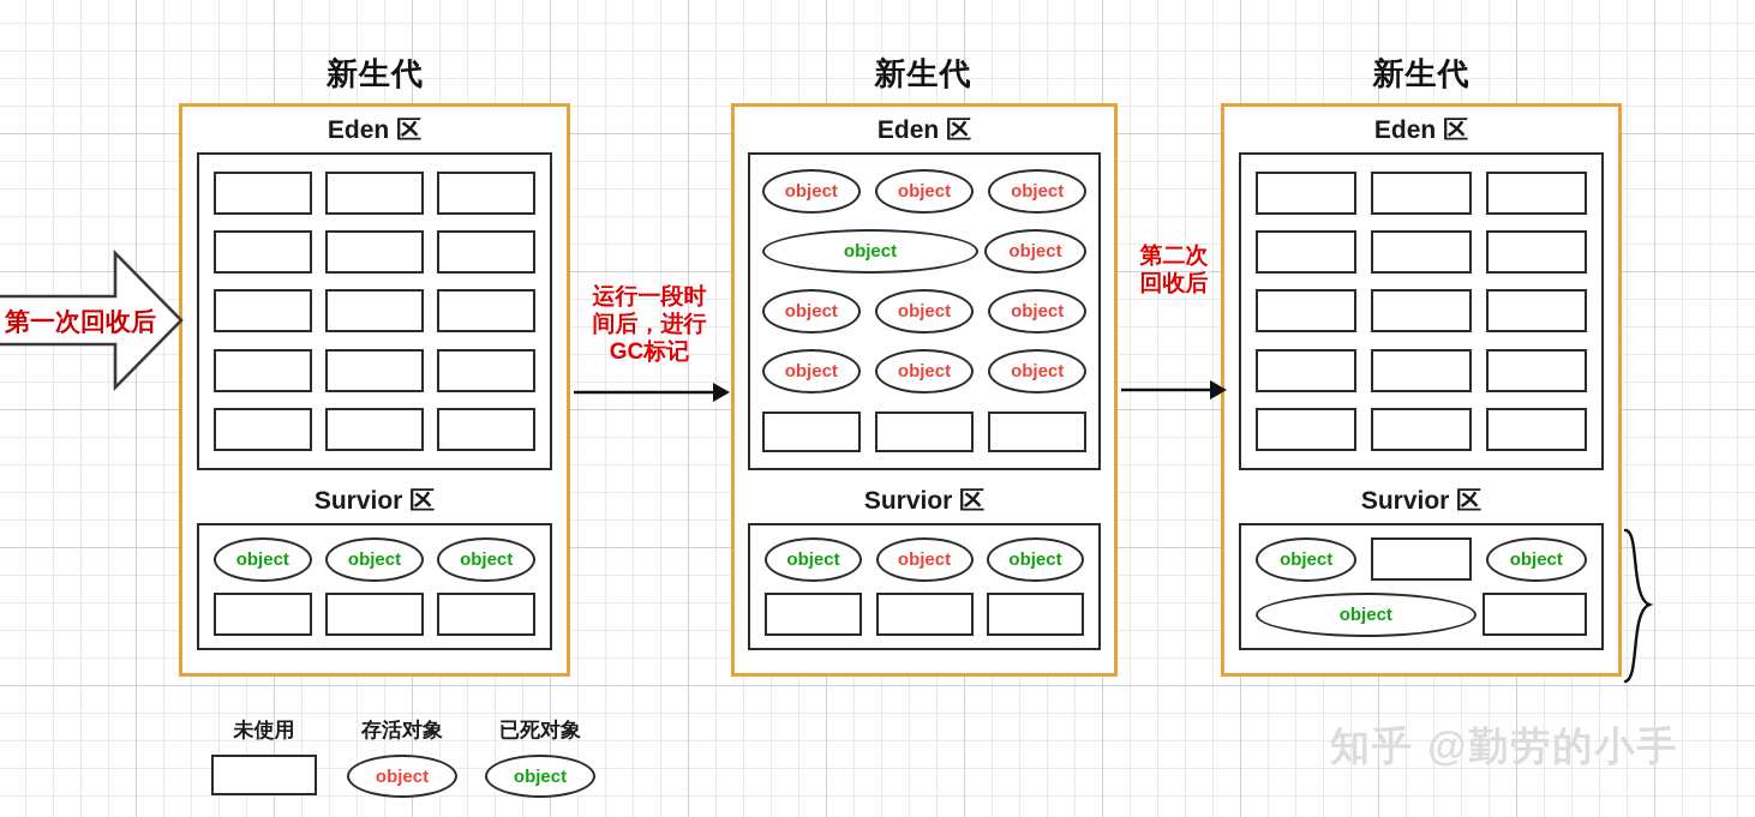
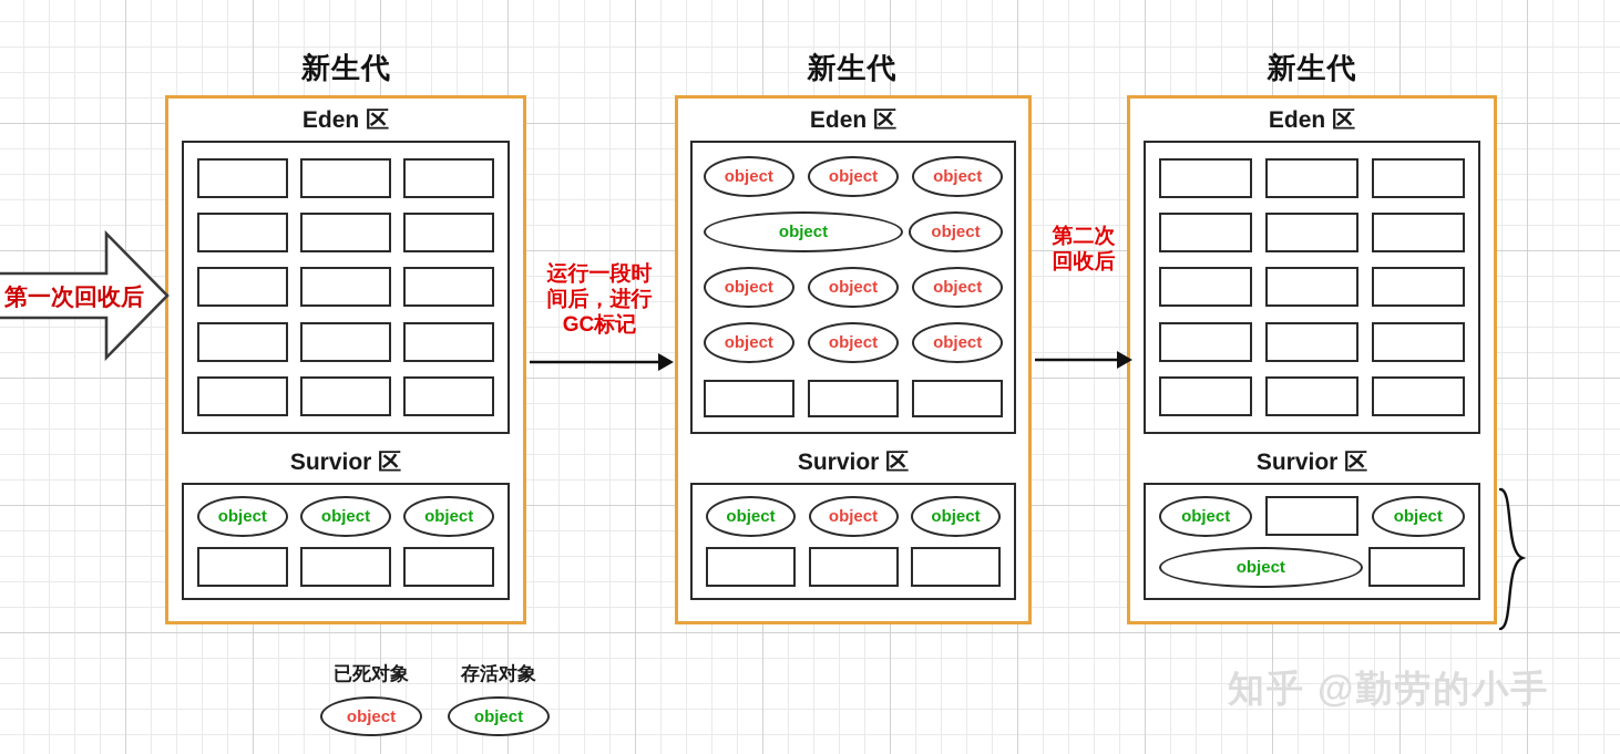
  新生代
  Eden 区
  Survior 区
  object
  object
  object
  新生代
  Eden 区
  object
  object
  object
  object
  object
  object
  object
  object
  object
  object
  object
  Survior 区
  object
  object
  object
  新生代
  Eden 区
  Survior 区
  object
  object
  object
  第一次回收后
  运行一段时
  间后，进行
  GC标记
  第二次
  回收后
- 未使用
- 存活对象
+ 已死对象
  object
- 已死对象
+ 存活对象
  object
  知乎 @勤劳的小手
